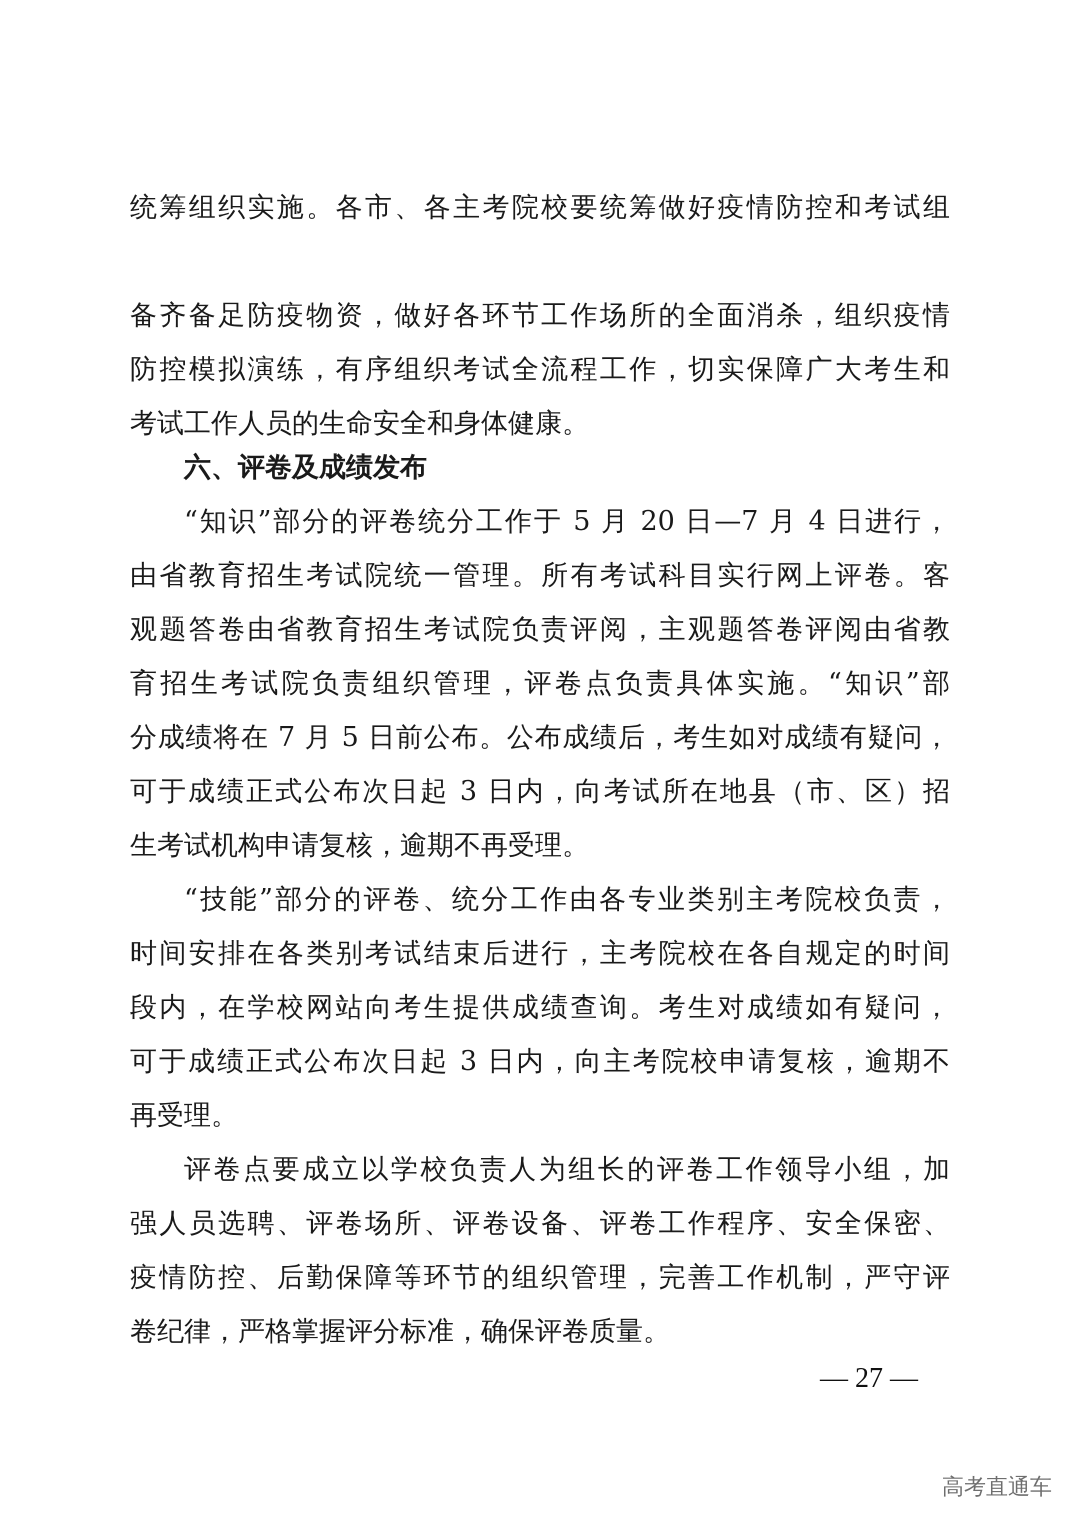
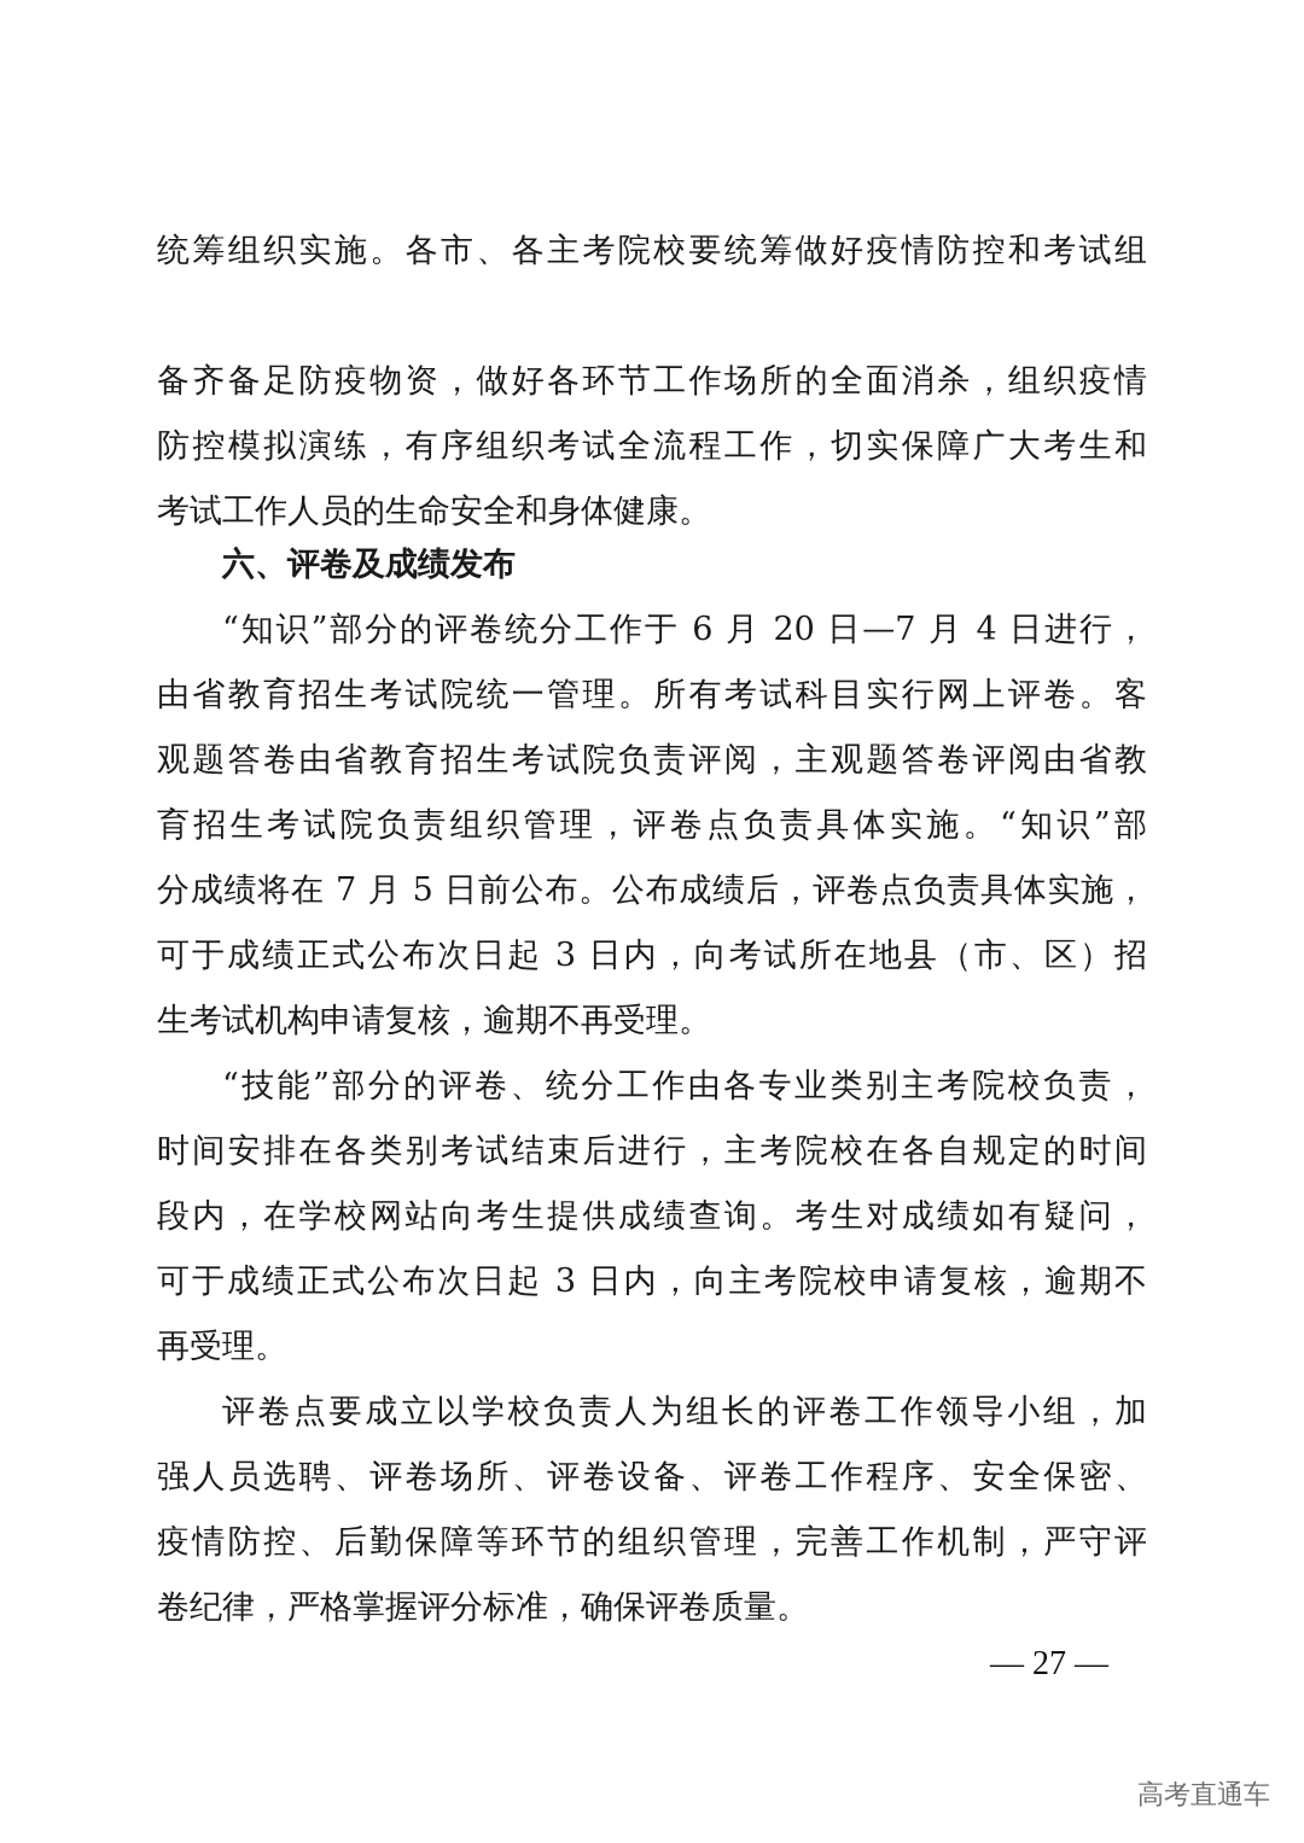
  统筹组织实施。各市、各主考院校要统筹做好疫情防控和考试组
  备齐备足防疫物资，做好各环节工作场所的全面消杀，组织疫情
  防控模拟演练，有序组织考试全流程工作，切实保障广大考生和
  考试工作人员的生命安全和身体健康。
  六、评卷及成绩发布
- “知识”部分的评卷统分工作于 5 月 20 日—7 月 4 日进行，
+ “知识”部分的评卷统分工作于 6 月 20 日—7 月 4 日进行，
  由省教育招生考试院统一管理。所有考试科目实行网上评卷。客
  观题答卷由省教育招生考试院负责评阅，主观题答卷评阅由省教
  育招生考试院负责组织管理，评卷点负责具体实施。“知识”部
- 分成绩将在 7 月 5 日前公布。公布成绩后，考生如对成绩有疑问，
+ 分成绩将在 7 月 5 日前公布。公布成绩后，评卷点负责具体实施，
  可于成绩正式公布次日起 3 日内，向考试所在地县（市、区）招
  生考试机构申请复核，逾期不再受理。
  “技能”部分的评卷、统分工作由各专业类别主考院校负责，
  时间安排在各类别考试结束后进行，主考院校在各自规定的时间
  段内，在学校网站向考生提供成绩查询。考生对成绩如有疑问，
  可于成绩正式公布次日起 3 日内，向主考院校申请复核，逾期不
  再受理。
  评卷点要成立以学校负责人为组长的评卷工作领导小组，加
  强人员选聘、评卷场所、评卷设备、评卷工作程序、安全保密、
  疫情防控、后勤保障等环节的组织管理，完善工作机制，严守评
  卷纪律，严格掌握评分标准，确保评卷质量。
  — 27 —
  高考直通车
